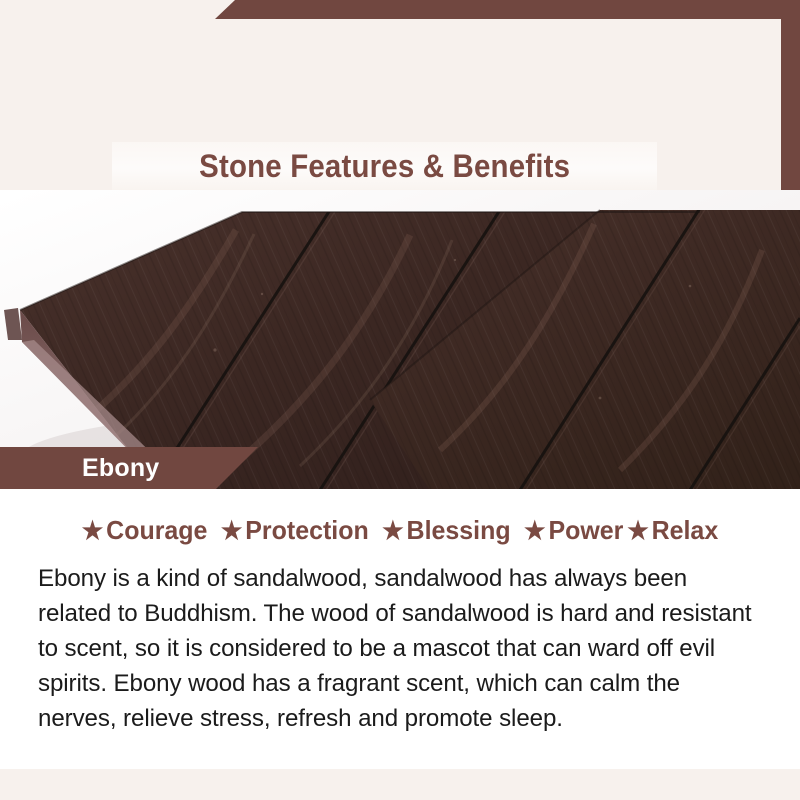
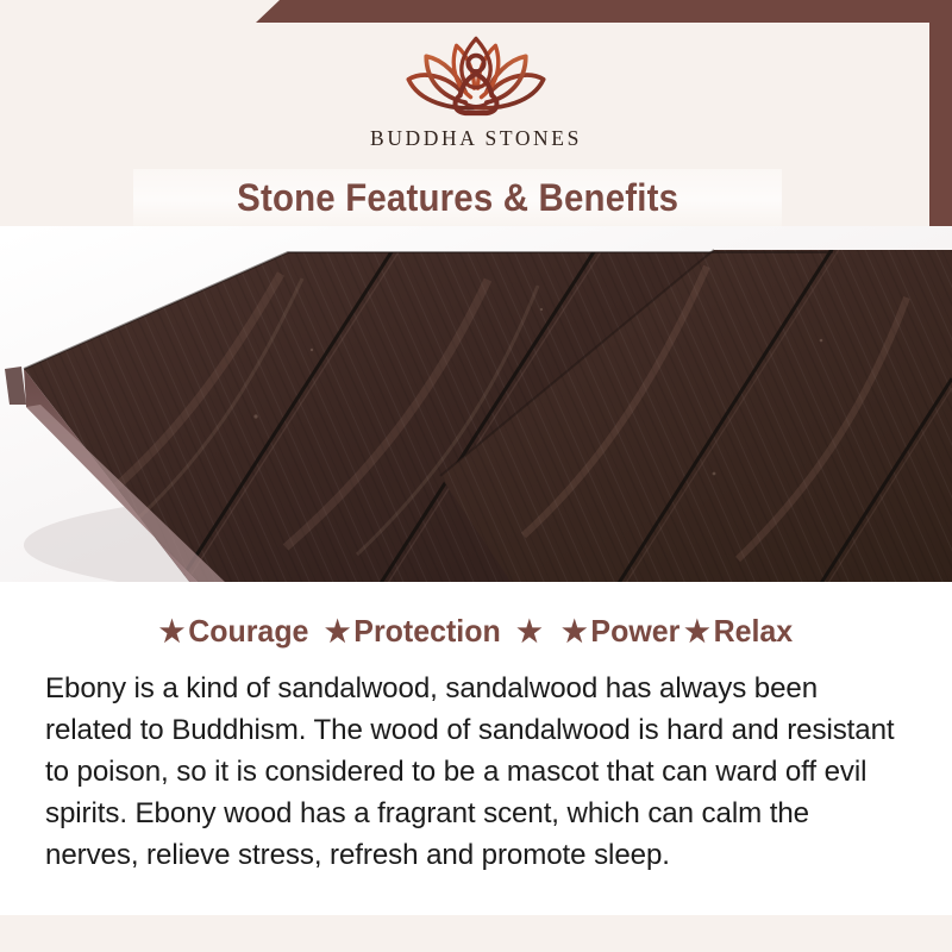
+ BUDDHA STONES
  Stone Features & Benefits
- Ebony
  ★
  Courage
  ★
  Protection
  ★
- Blessing
  ★
  Power
  ★
  Relax
- Ebony is a kind of sandalwood, sandalwood has always been related to Buddhism. The wood of sandalwood is hard and resistant to scent, so it is considered to be a mascot that can ward off evil spirits. Ebony wood has a fragrant scent, which can calm the nerves, relieve stress, refresh and promote sleep.
+ Ebony is a kind of sandalwood, sandalwood has always been related to Buddhism. The wood of sandalwood is hard and resistant to poison, so it is considered to be a mascot that can ward off evil spirits. Ebony wood has a fragrant scent, which can calm the nerves, relieve stress, refresh and promote sleep.
